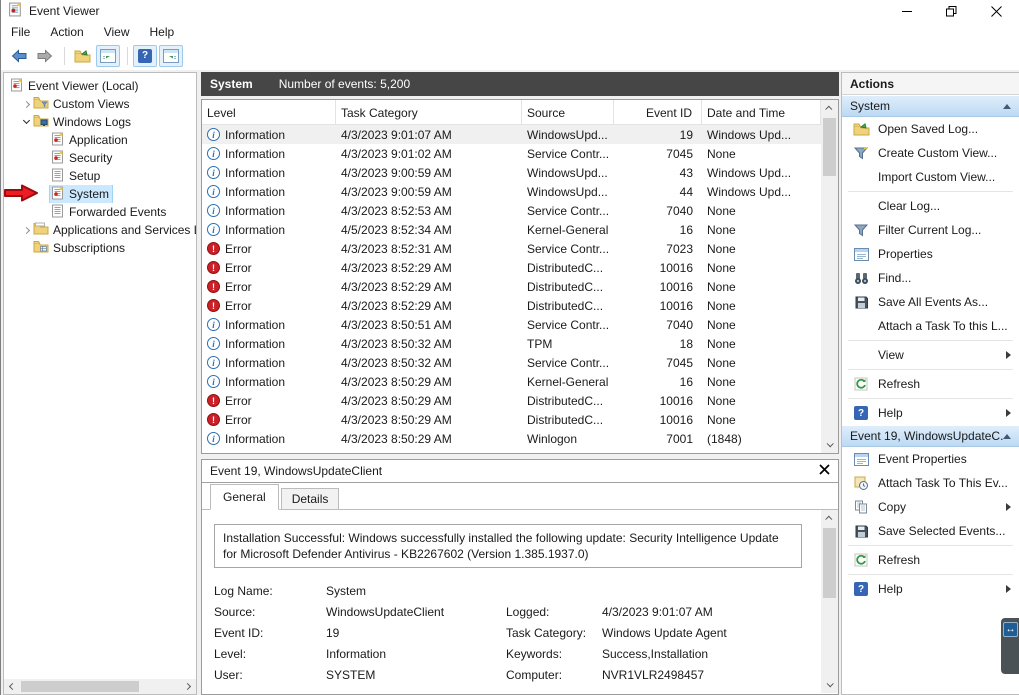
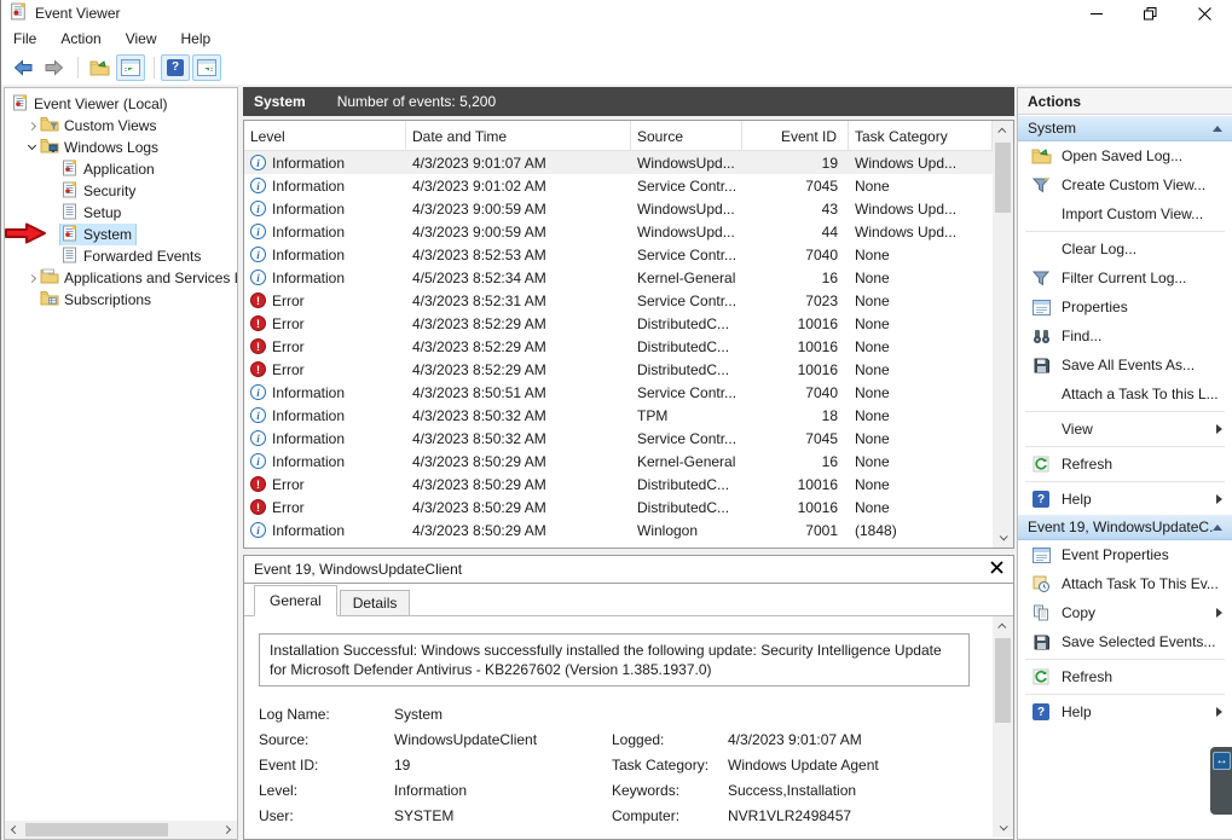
  Event Viewer
  File
  Action
  View
  Help
  Event Viewer (Local)
  Custom Views
  Windows Logs
  Application
  Security
  Setup
  System
  Forwarded Events
  Applications and Services
  Subscriptions
  System
  Number of events: 5,200
  Level
- Task Category
+ Date and Time
  Source
  Event ID
- Date and Time
+ Task Category
  Information
  4/3/2023 9:01:07 AM
  WindowsUpd...
  19
  Windows Upd...
  Information
  4/3/2023 9:01:02 AM
  Service Contr...
  7045
  None
  Information
  4/3/2023 9:00:59 AM
  WindowsUpd...
  43
  Windows Upd...
  Information
  4/3/2023 9:00:59 AM
  WindowsUpd...
  44
  Windows Upd...
  Information
  4/3/2023 8:52:53 AM
  Service Contr...
  7040
  None
  Information
  4/5/2023 8:52:34 AM
  Kernel-General
  16
  None
  Error
  4/3/2023 8:52:31 AM
  Service Contr...
  7023
  None
  Error
  4/3/2023 8:52:29 AM
  DistributedC...
  10016
  None
  Error
  4/3/2023 8:52:29 AM
  DistributedC...
  10016
  None
  Error
  4/3/2023 8:52:29 AM
  DistributedC...
  10016
  None
  Information
  4/3/2023 8:50:51 AM
  Service Contr...
  7040
  None
  Information
  4/3/2023 8:50:32 AM
  TPM
  18
  None
  Information
  4/3/2023 8:50:32 AM
  Service Contr...
  7045
  None
  Information
  4/3/2023 8:50:29 AM
  Kernel-General
  16
  None
  Error
  4/3/2023 8:50:29 AM
  DistributedC...
  10016
  None
  Error
  4/3/2023 8:50:29 AM
  DistributedC...
  10016
  None
  Information
  4/3/2023 8:50:29 AM
  Winlogon
  7001
  (1848)
  Event 19, WindowsUpdateClient
  General
  Details
  Installation Successful: Windows successfully installed the following update: Security Intelligence Update for Microsoft Defender Antivirus - KB2267602 (Version 1.385.1937.0)
  Log Name:
  System
  Source:
  WindowsUpdateClient
  Logged:
  4/3/2023 9:01:07 AM
  Event ID:
  19
  Task Category:
  Windows Update Agent
  Level:
  Information
  Keywords:
  Success,Installation
  User:
  SYSTEM
  Computer:
  NVR1VLR2498457
  Actions
  System
  Open Saved Log...
  Create Custom View...
  Import Custom View...
  Clear Log...
  Filter Current Log...
  Properties
  Find...
  Save All Events As...
  Attach a Task To this L...
  View
  Refresh
  Help
  Event 19, WindowsUpdateC.
  Event Properties
  Attach Task To This Ev...
  Copy
  Save Selected Events...
  Refresh
  Help
  ↔
